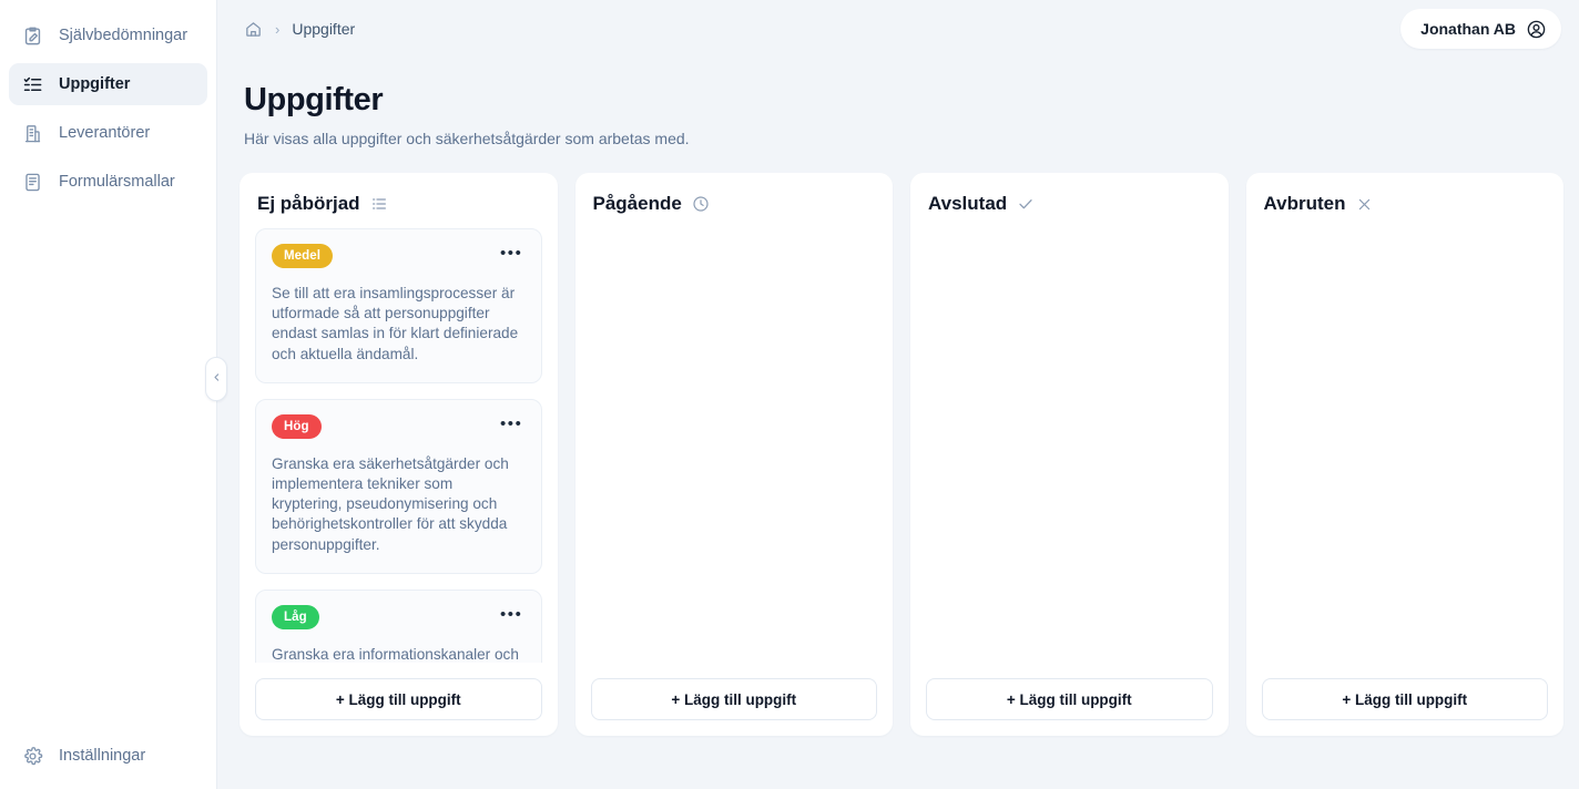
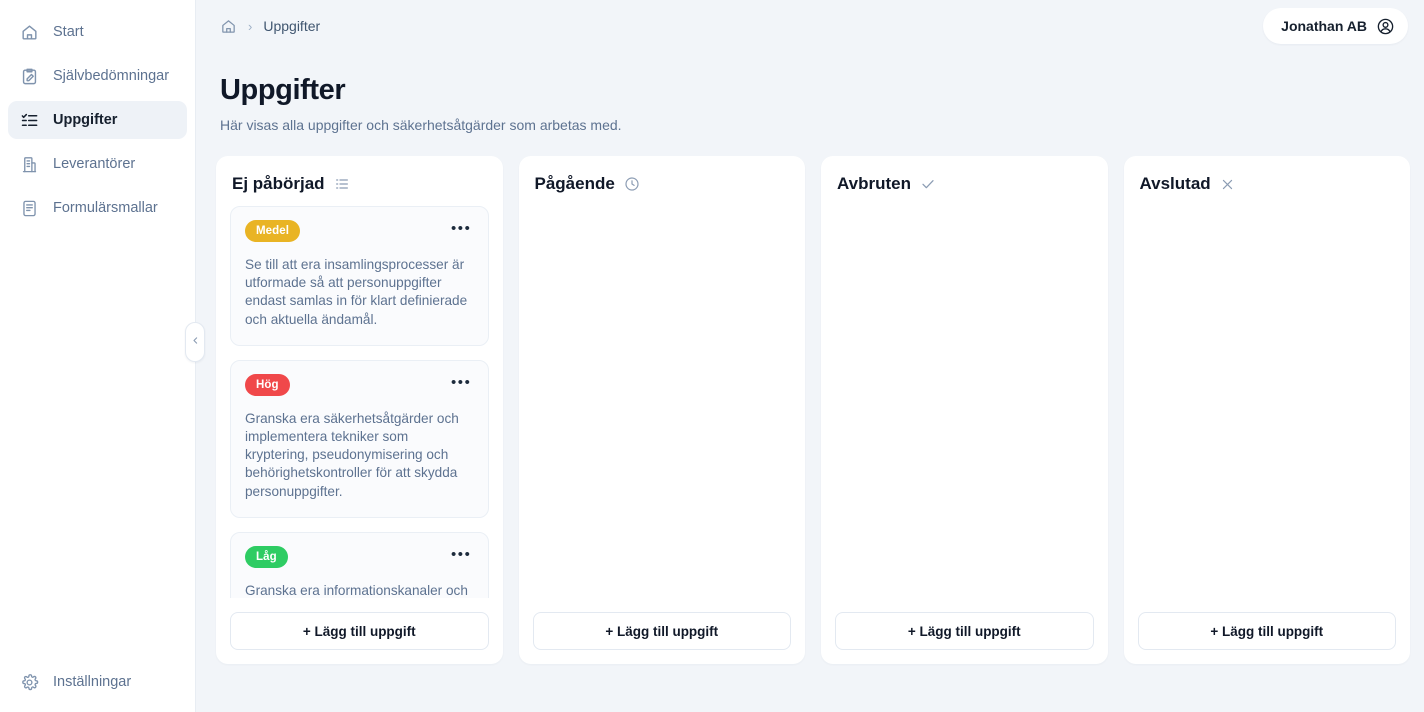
+ Start
  Självbedömningar
  Uppgifter
  Leverantörer
  Formulärsmallar
  Inställningar
  ›
  Uppgifter
  Jonathan AB
  Uppgifter
  Här visas alla uppgifter och säkerhetsåtgärder som arbetas med.
  Ej påbörjad
  Medel
  •••
  Se till att era insamlingsprocesser är utformade så att personuppgifter endast samlas in för klart definierade och aktuella ändamål.
  Hög
  •••
  Granska era säkerhetsåtgärder och implementera tekniker som kryptering, pseudonymisering och behörighetskontroller för att skydda personuppgifter.
  Låg
  •••
  + Lägg till uppgift
  Pågående
  + Lägg till uppgift
- Avslutad
+ Avbruten
  + Lägg till uppgift
- Avbruten
+ Avslutad
  + Lägg till uppgift
